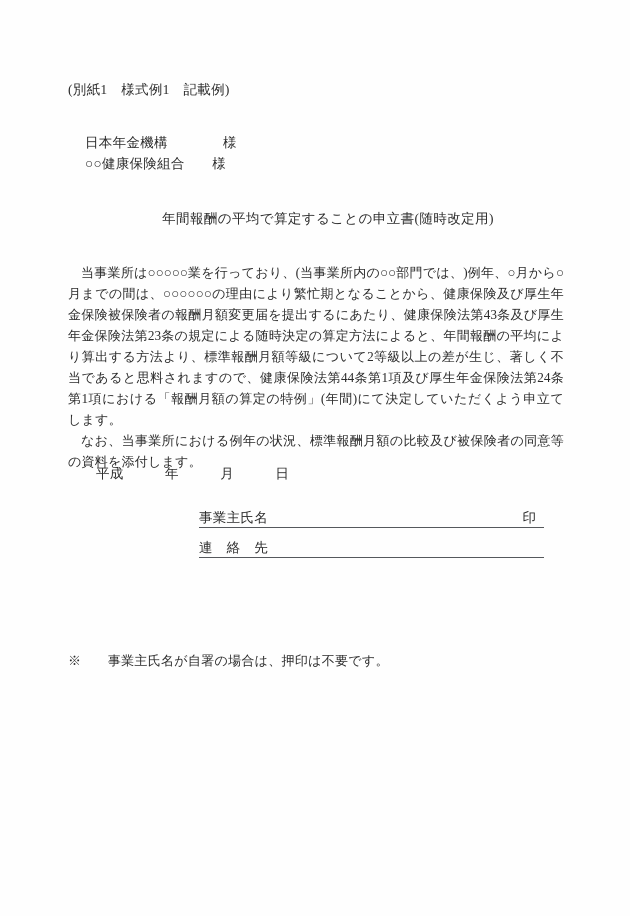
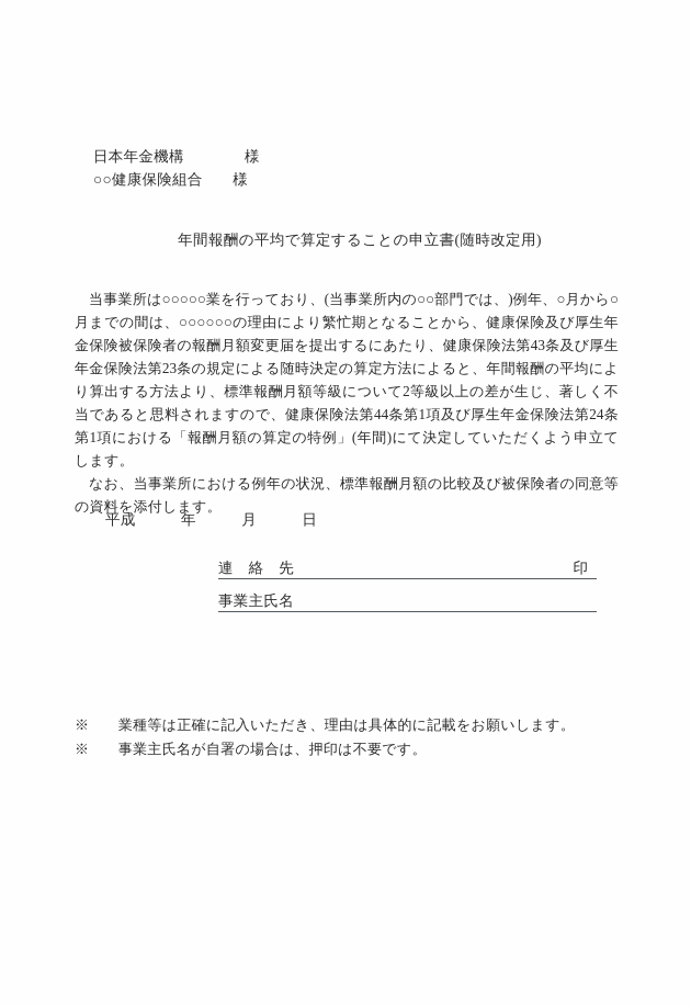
- (別紙1 様式例1 記載例)
  日本年金機構 様
  ○○健康保険組合 様
  年間報酬の平均で算定することの申立書(随時改定用)
  当事業所は○○○○○業を行っており、(当事業所内の○○部門では、)例年、○月から○月までの間は、○○○○○○の理由により繁忙期となることから、健康保険及び厚生年金保険被保険者の報酬月額変更届を提出するにあたり、健康保険法第43条及び厚生年金保険法第23条の規定による随時決定の算定方法によると、年間報酬の平均により算出する方法より、標準報酬月額等級について2等級以上の差が生じ、著しく不当であると思料されますので、健康保険法第44条第1項及び厚生年金保険法第24条第1項における「報酬月額の算定の特例」(年間)にて決定していただくよう申立てします。
  なお、当事業所における例年の状況、標準報酬月額の比較及び被保険者の同意等の資料を添付します。
  平成 年 月 日
- 事業主氏名
+ 連 絡 先
  印
- 連 絡 先
+ 事業主氏名
+ ※ 業種等は正確に記入いただき、理由は具体的に記載をお願いします。
  ※ 事業主氏名が自署の場合は、押印は不要です。
